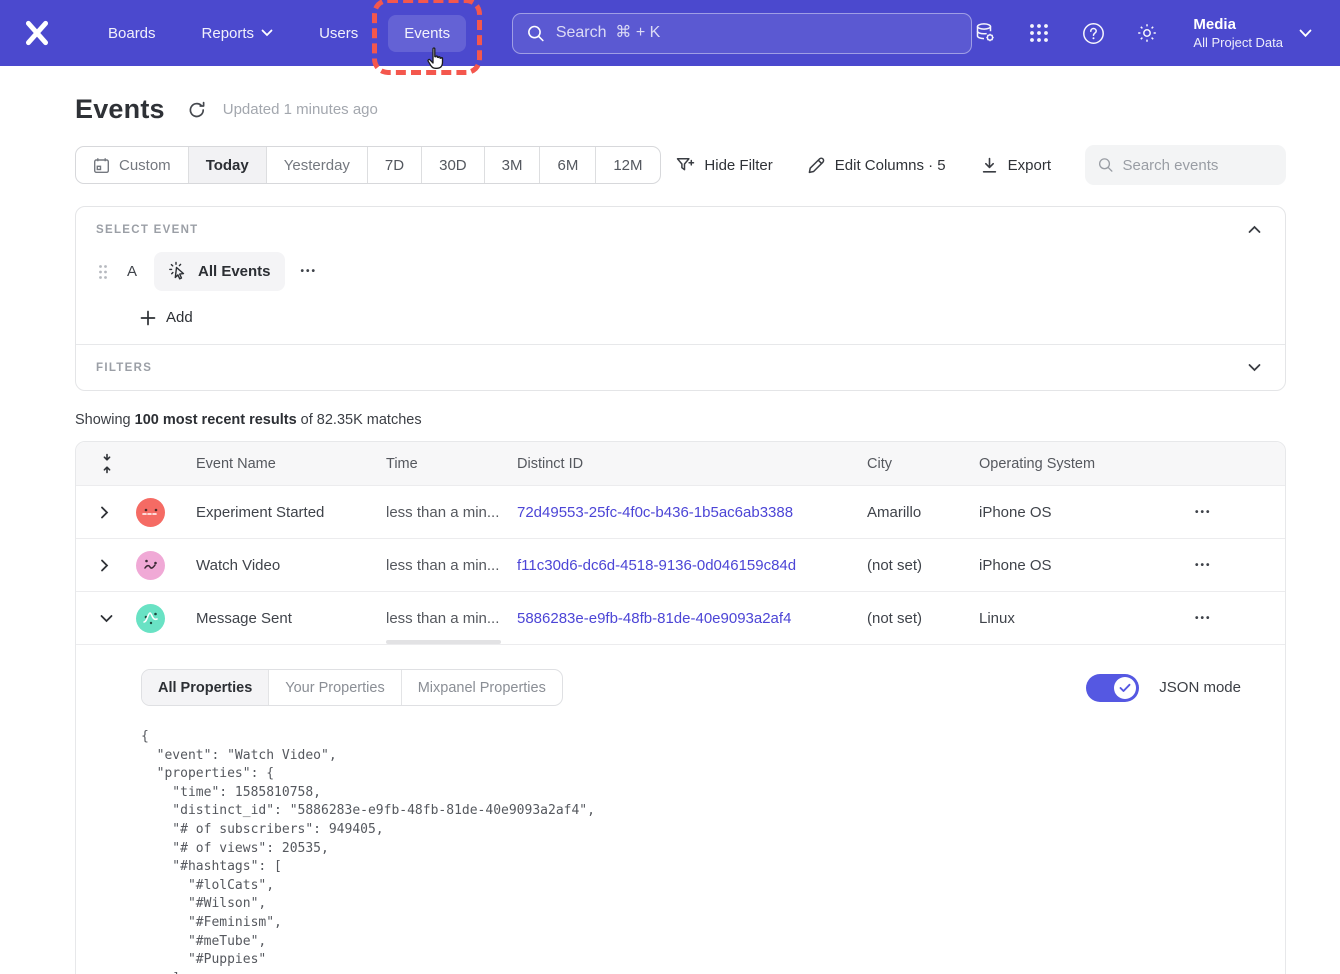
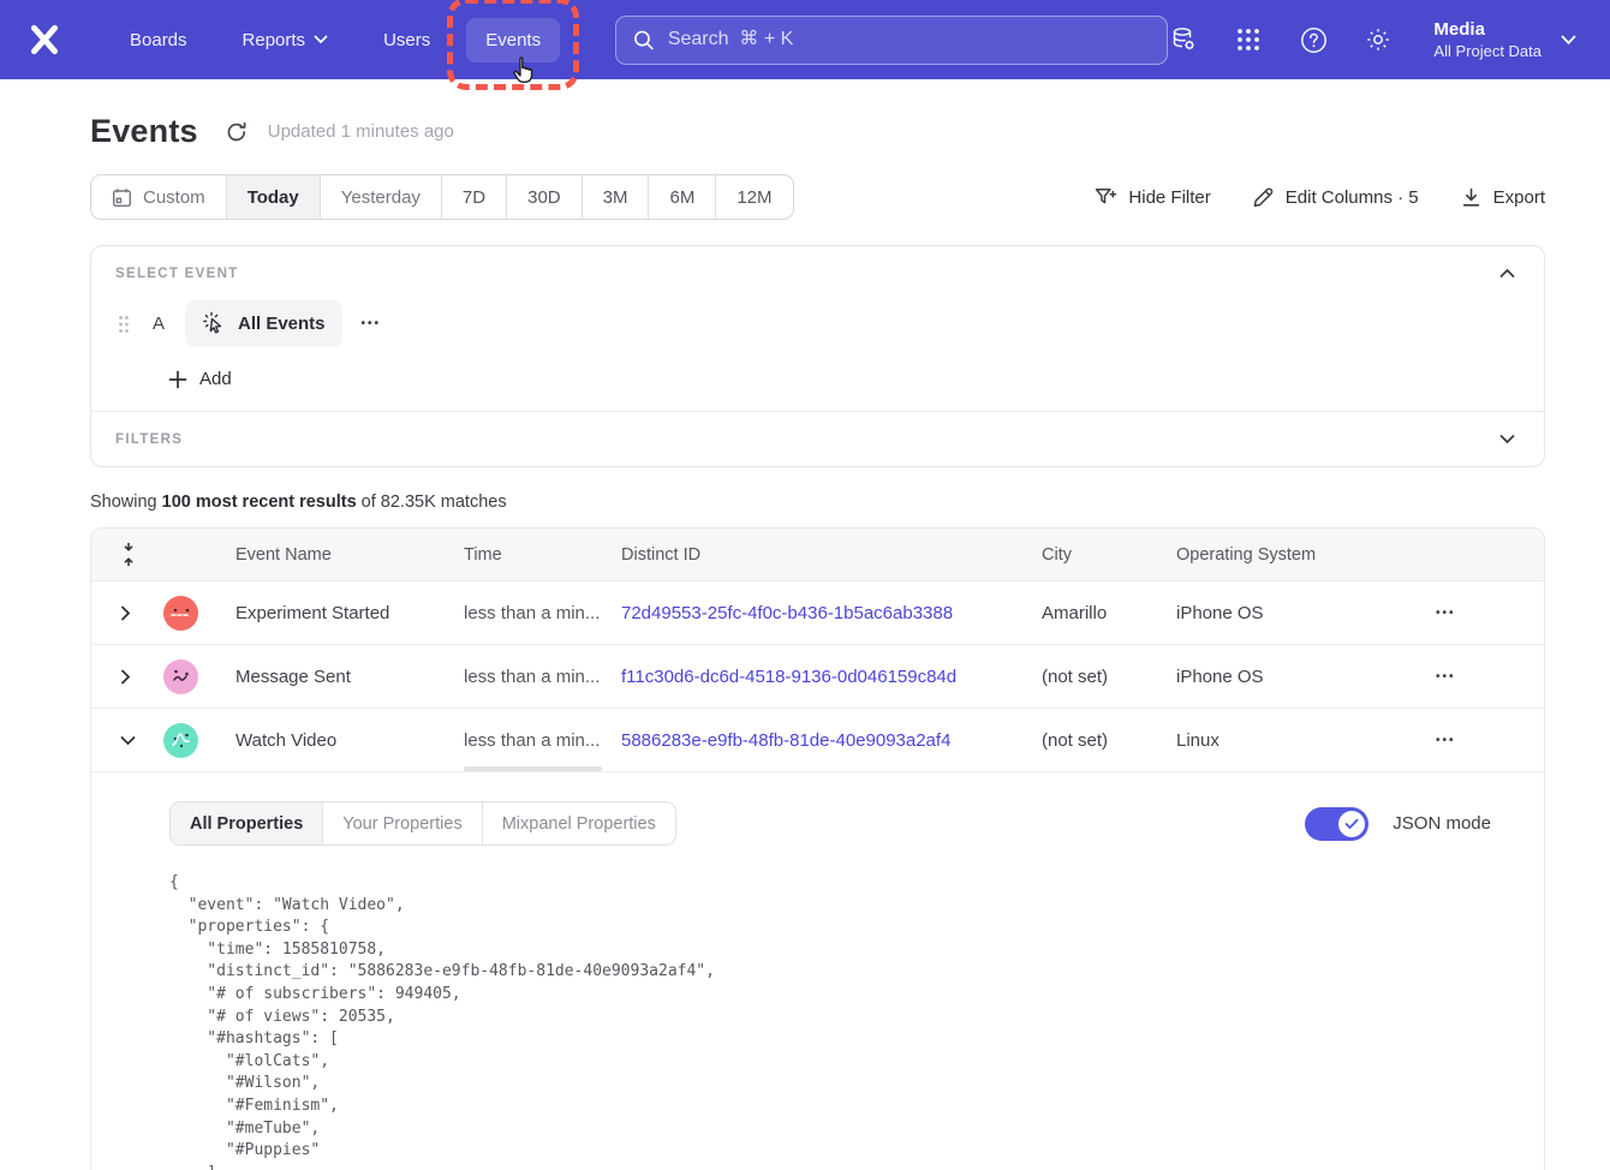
  Boards
  Reports
  Users
  Events
  Search ⌘ + K
  Media
  All Project Data
  Events
  Updated 1 minutes ago
  Custom
  Today
  Yesterday
  7D
  30D
  3M
  6M
  12M
  Hide Filter
  Edit Columns · 5
  Export
- Search events
  SELECT EVENT
  A
  All Events
  •••
  Add
  FILTERS
  Showing 100 most recent results of 82.35K matches
  Event Name
  Time
  Distinct ID
  City
  Operating System
  Experiment Started
  less than a min...
  72d49553-25fc-4f0c-b436-1b5ac6ab3388
  Amarillo
  iPhone OS
  •••
- Watch Video
+ Message Sent
  less than a min...
  f11c30d6-dc6d-4518-9136-0d046159c84d
  (not set)
  iPhone OS
  •••
- Message Sent
+ Watch Video
  less than a min...
  5886283e-e9fb-48fb-81de-40e9093a2af4
  (not set)
  Linux
  •••
  All Properties
  Your Properties
  Mixpanel Properties
  JSON mode
  {
  "event": "Watch Video",
  "properties": {
  "time": 1585810758,
  "distinct_id": "5886283e-e9fb-48fb-81de-40e9093a2af4",
  "# of subscribers": 949405,
  "# of views": 20535,
  "#hashtags": [
  "#lolCats",
  "#Wilson",
  "#Feminism",
  "#meTube",
  "#Puppies"
